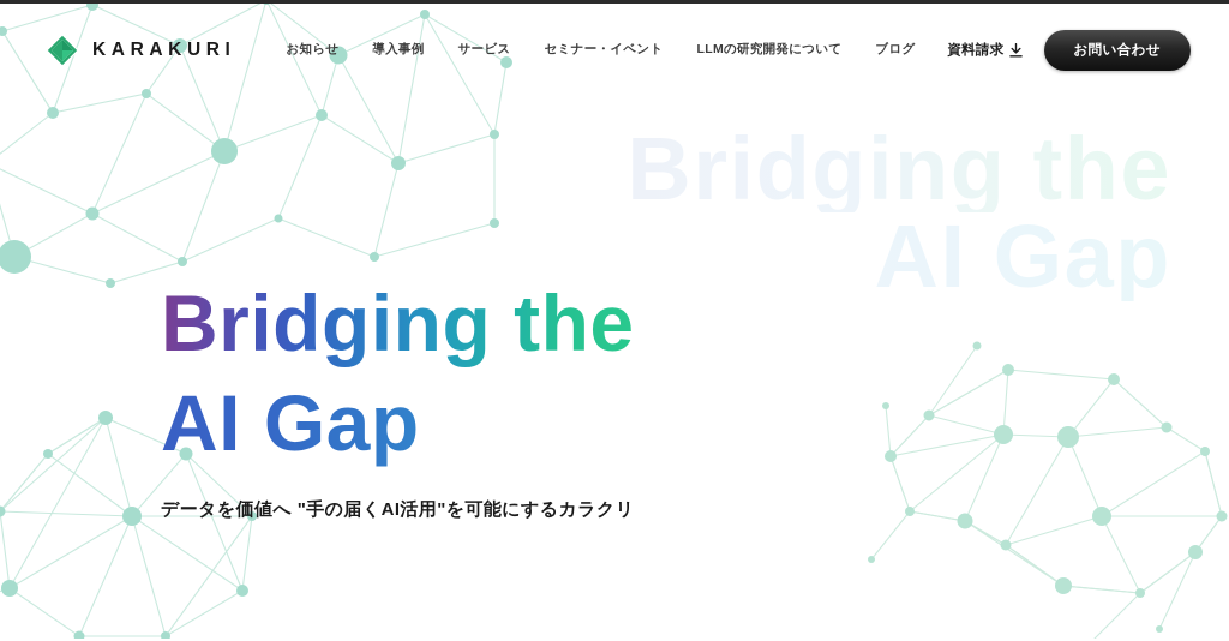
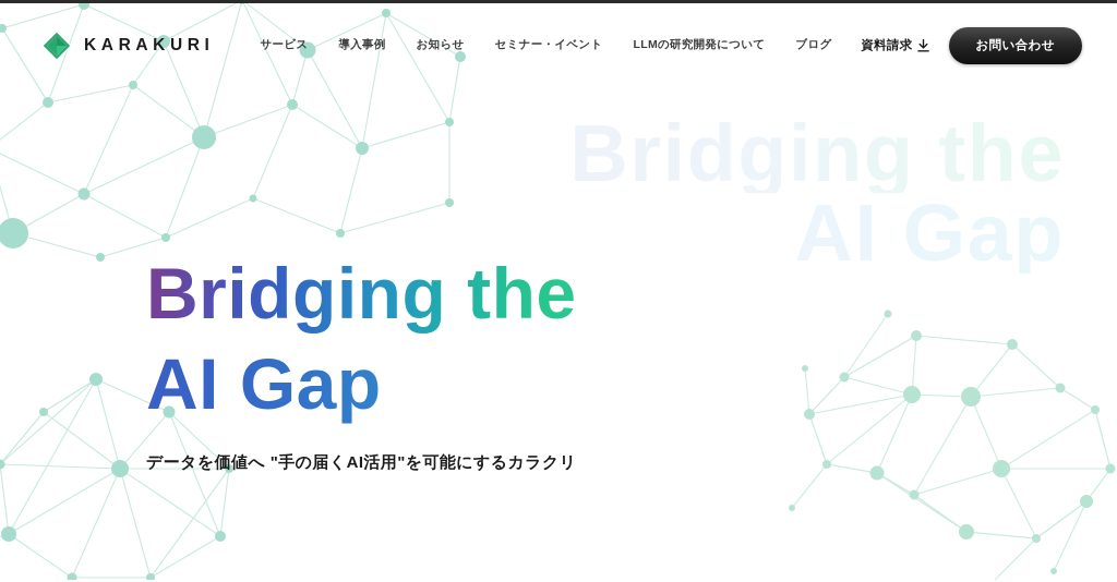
  Bridging the
  KARAKURI
- お知らせ
+ サービス
  導入事例
- サービス
+ お知らせ
  セミナー・イベント
  LLMの研究開発について
  ブログ
  資料請求
  お問い合わせ
  Bridging the
  AI Gap
  データを価値へ "手の届くAI活用"を可能にするカラクリ
